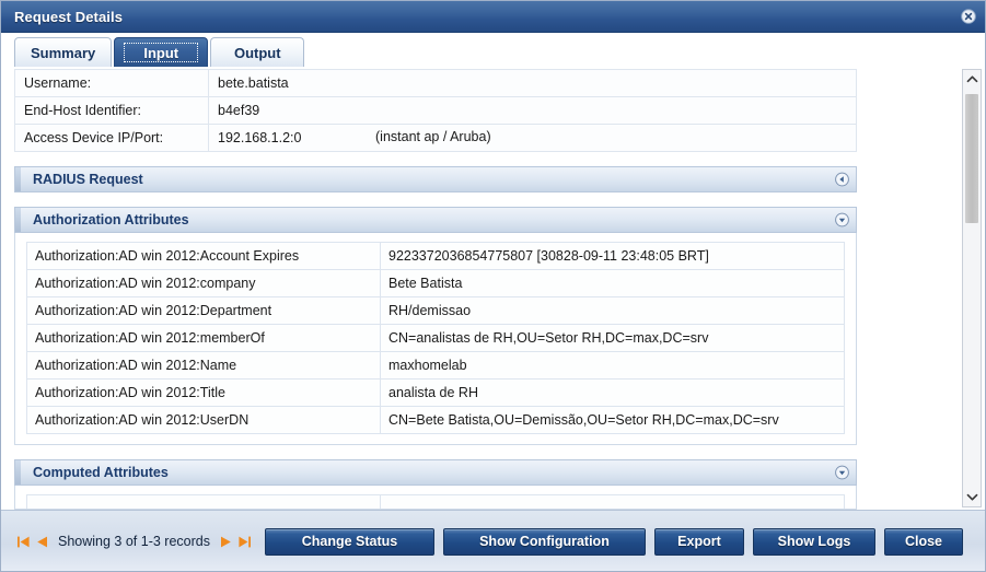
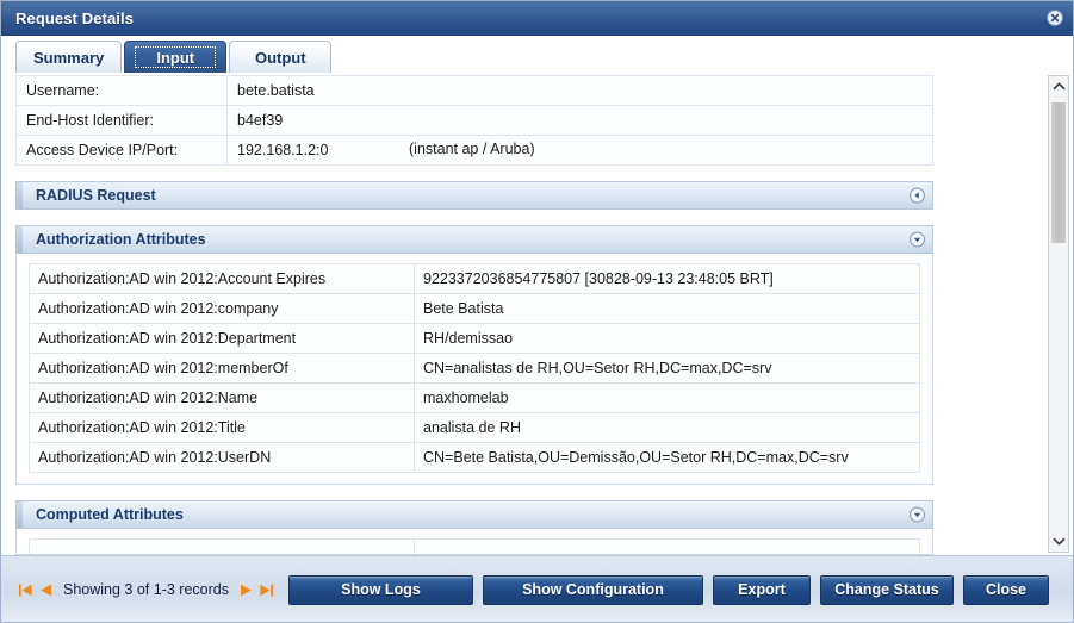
  Request Details
  Summary
  Input
  Output
  Username:	bete.batista
  End-Host Identifier:	b4ef39
  Access Device IP/Port:	192.168.1.2:0 (instant ap / Aruba)
  RADIUS Request
  Authorization Attributes
- Authorization:AD win 2012:Account Expires	9223372036854775807 [30828-09-11 23:48:05 BRT]
+ Authorization:AD win 2012:Account Expires	9223372036854775807 [30828-09-13 23:48:05 BRT]
  Authorization:AD win 2012:company	Bete Batista
  Authorization:AD win 2012:Department	RH/demissao
  Authorization:AD win 2012:memberOf	CN=analistas de RH,OU=Setor RH,DC=max,DC=srv
  Authorization:AD win 2012:Name	maxhomelab
  Authorization:AD win 2012:Title	analista de RH
  Authorization:AD win 2012:UserDN	CN=Bete Batista,OU=Demissão,OU=Setor RH,DC=max,DC=srv
  Computed Attributes
  Showing 3 of 1-3 records
- Change Status
+ Show Logs
  Show Configuration
  Export
- Show Logs
+ Change Status
  Close
